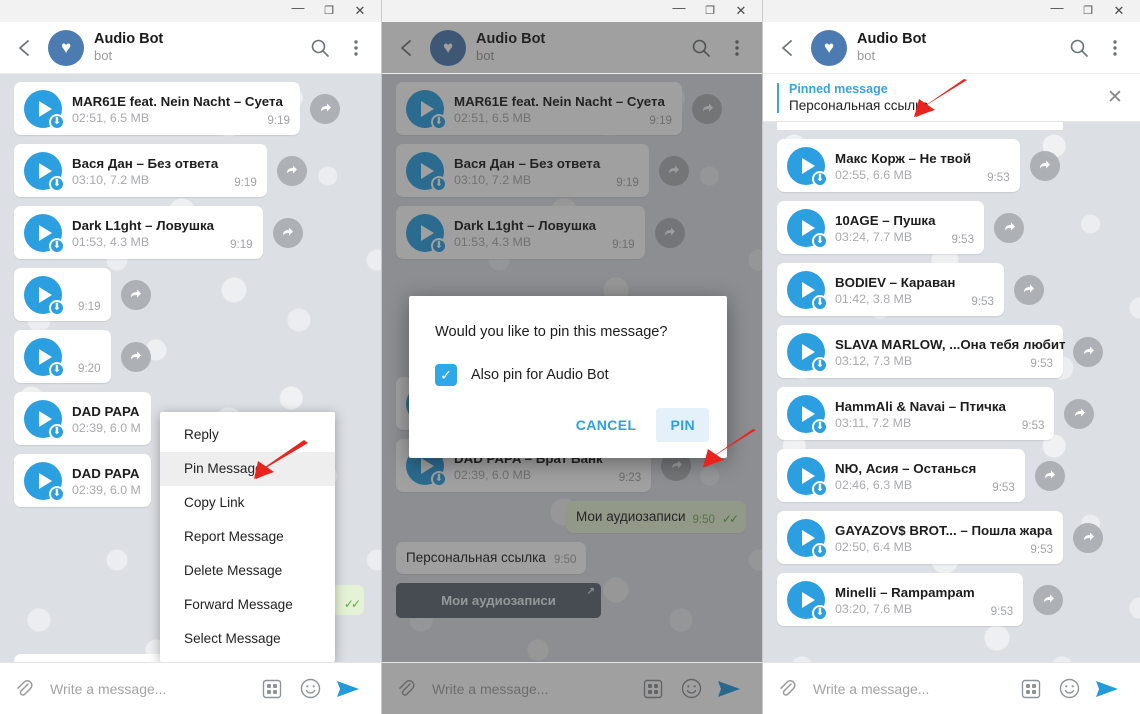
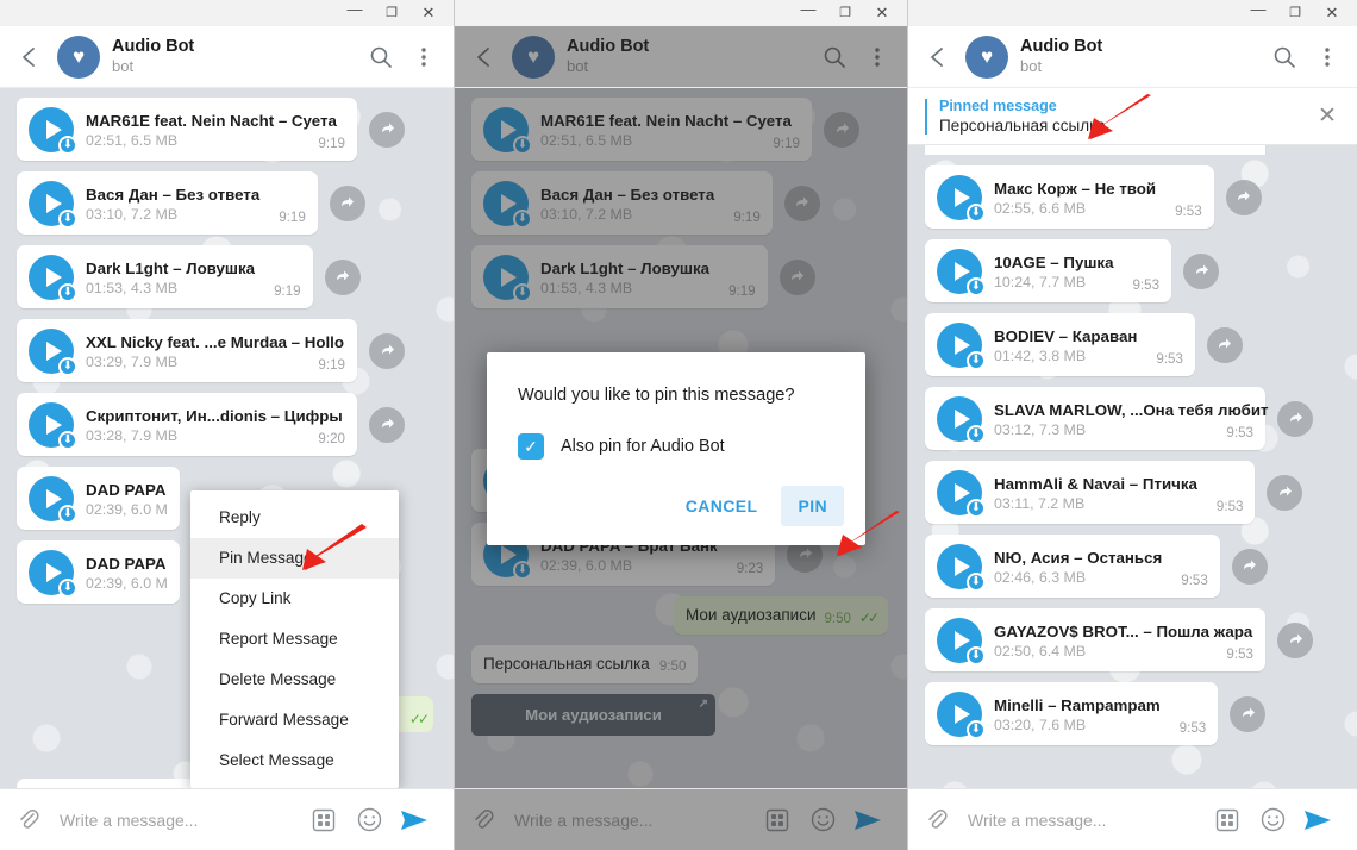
  —
  ❐
  ✕
  ♥
  Audio Bot
  bot
  ⬇
  MAR61E feat. Nein Nacht – Суета
  02:51, 6.5 MB
  9:19
  ⬇
  Вася Дан – Без ответа
  03:10, 7.2 MB
  9:19
  ⬇
  Dark L1ght – Ловушка
  01:53, 4.3 MB
  9:19
  ⬇
+ XXL Nicky feat. ...e Murdaa – Hollo
+ 03:29, 7.9 MB
  9:19
  ⬇
+ Скриптонит, Ин...dionis – Цифры
+ 03:28, 7.9 MB
  9:20
  ⬇
  DAD PAPA
  02:39, 6.0 M
  ⬇
  DAD PAPA
  02:39, 6.0 M
  ✓✓
  Reply
  Pin Messag
  Copy Link
  Report Message
  Delete Message
  Forward Message
  Select Message
  Write a message...
  —
  ❐
  ✕
  ♥
  Audio Bot
  bot
  ⬇
  MAR61E feat. Nein Nacht – С
  02:51, 6.5 MB
  9:19
  ⬇
  Вася Дан – Без ответа
  03:10, 7.2 MB
  9:19
  ⬇
  Dark L1ght – Ловушка
  01:53, 4.3 MB
  9:19
  ⬇
  DAD PAPA – Брат Банк
  02:39, 6.0 MB
  9:23
  Мои аудиозаписи
  9:50
  ✓✓
  Персональная ссылка
  9:50
  ↗
  Мои аудиозаписи
  Would you like to pin this message?
  ✓
  Also pin for Audio Bot
  CANCEL
  PIN
  Write a message...
  —
  ❐
  ✕
  ♥
  Audio Bot
  bot
  Pinned message
  Персональная ссыл
  ✕
  ⬇
  Макс Корж – Не твой
  02:55, 6.6 MB
  9:53
  ⬇
  10AGE – Пушка
- 03:24, 7.7 MB
+ 10:24, 7.7 MB
  9:53
  ⬇
  BODIEV – Караван
  01:42, 3.8 MB
  9:53
  ⬇
  SLAVA MARLOW, ...Она тебя любит
  03:12, 7.3 MB
  9:53
  ⬇
  HammAli & Navai – Птичка
  03:11, 7.2 MB
  9:53
  ⬇
  NЮ, Асия – Останься
  02:46, 6.3 MB
  9:53
  ⬇
  GAYAZOV$ BROT... – Пошла жара
  02:50, 6.4 MB
  9:53
  ⬇
  Minelli – Rampampam
  03:20, 7.6 MB
  9:53
  Write a message...
